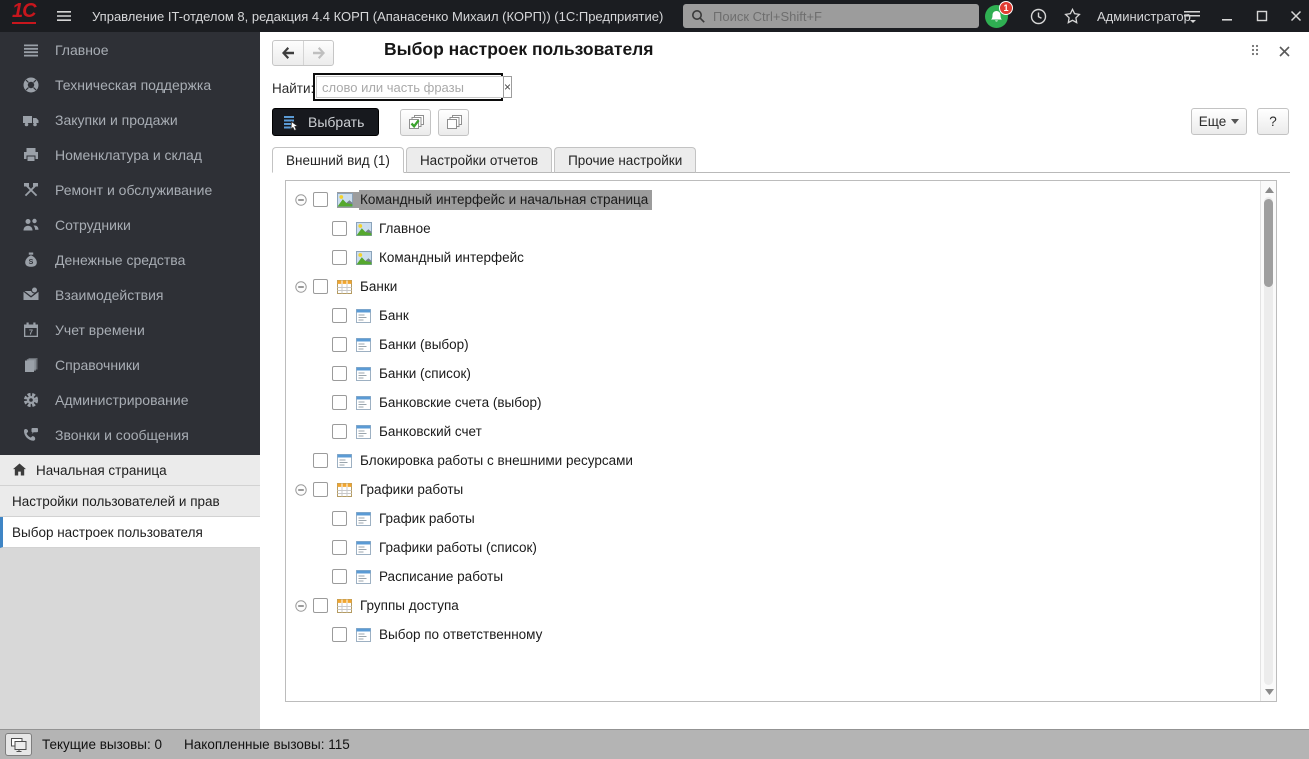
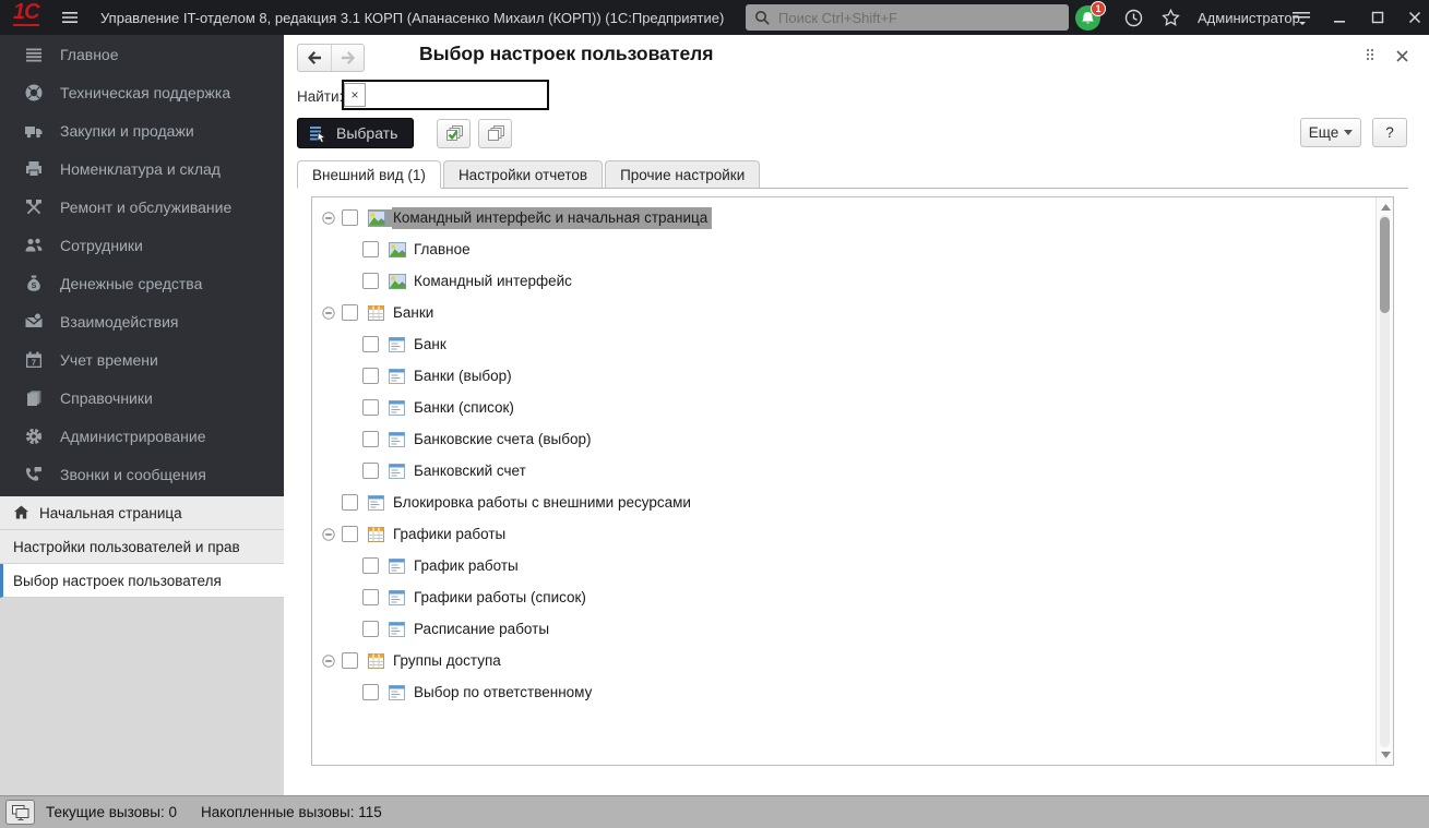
  1С
- Управление IT-отделом 8, редакция 4.4 КОРП (Апанасенко Михаил (КОРП)) (1С:Предприятие)
+ Управление IT-отделом 8, редакция 3.1 КОРП (Апанасенко Михаил (КОРП)) (1С:Предприятие)
  Поиск Ctrl+Shift+F
  1
  Администрато
  Главное
  Техническая поддержка
  Закупки и продажи
  Номенклатура и склад
  Ремонт и обслуживание
  Сотрудники
  Денежные средства
  Взаимодействия
  7
  Учет времени
  Справочники
  Администрирование
  Звонки и сообщения
  Начальная страница
  Настройки пользователей и прав
  Выбор настроек пользователя
  Выбор настроек пользователя
  Найти
- слово или часть фразы
  ×
  Выбрать
  Еще
  ?
  Внешний вид (1)
  Настройки отчетов
  Прочие настройки
  Командный интерфейс и начальная страница
  Главное
  Командный интерфейс
  Банки
  Банк
  Банки (выбор)
  Банки (список)
  Банковские счета (выбор)
  Банковский счет
  Блокировка работы с внешними ресурсами
  Графики работы
  График работы
  Графики работы (список)
  Расписание работы
  Группы доступа
  Выбор по ответственному
  Текущие вызовы: 0
  Накопленные вызовы: 115
